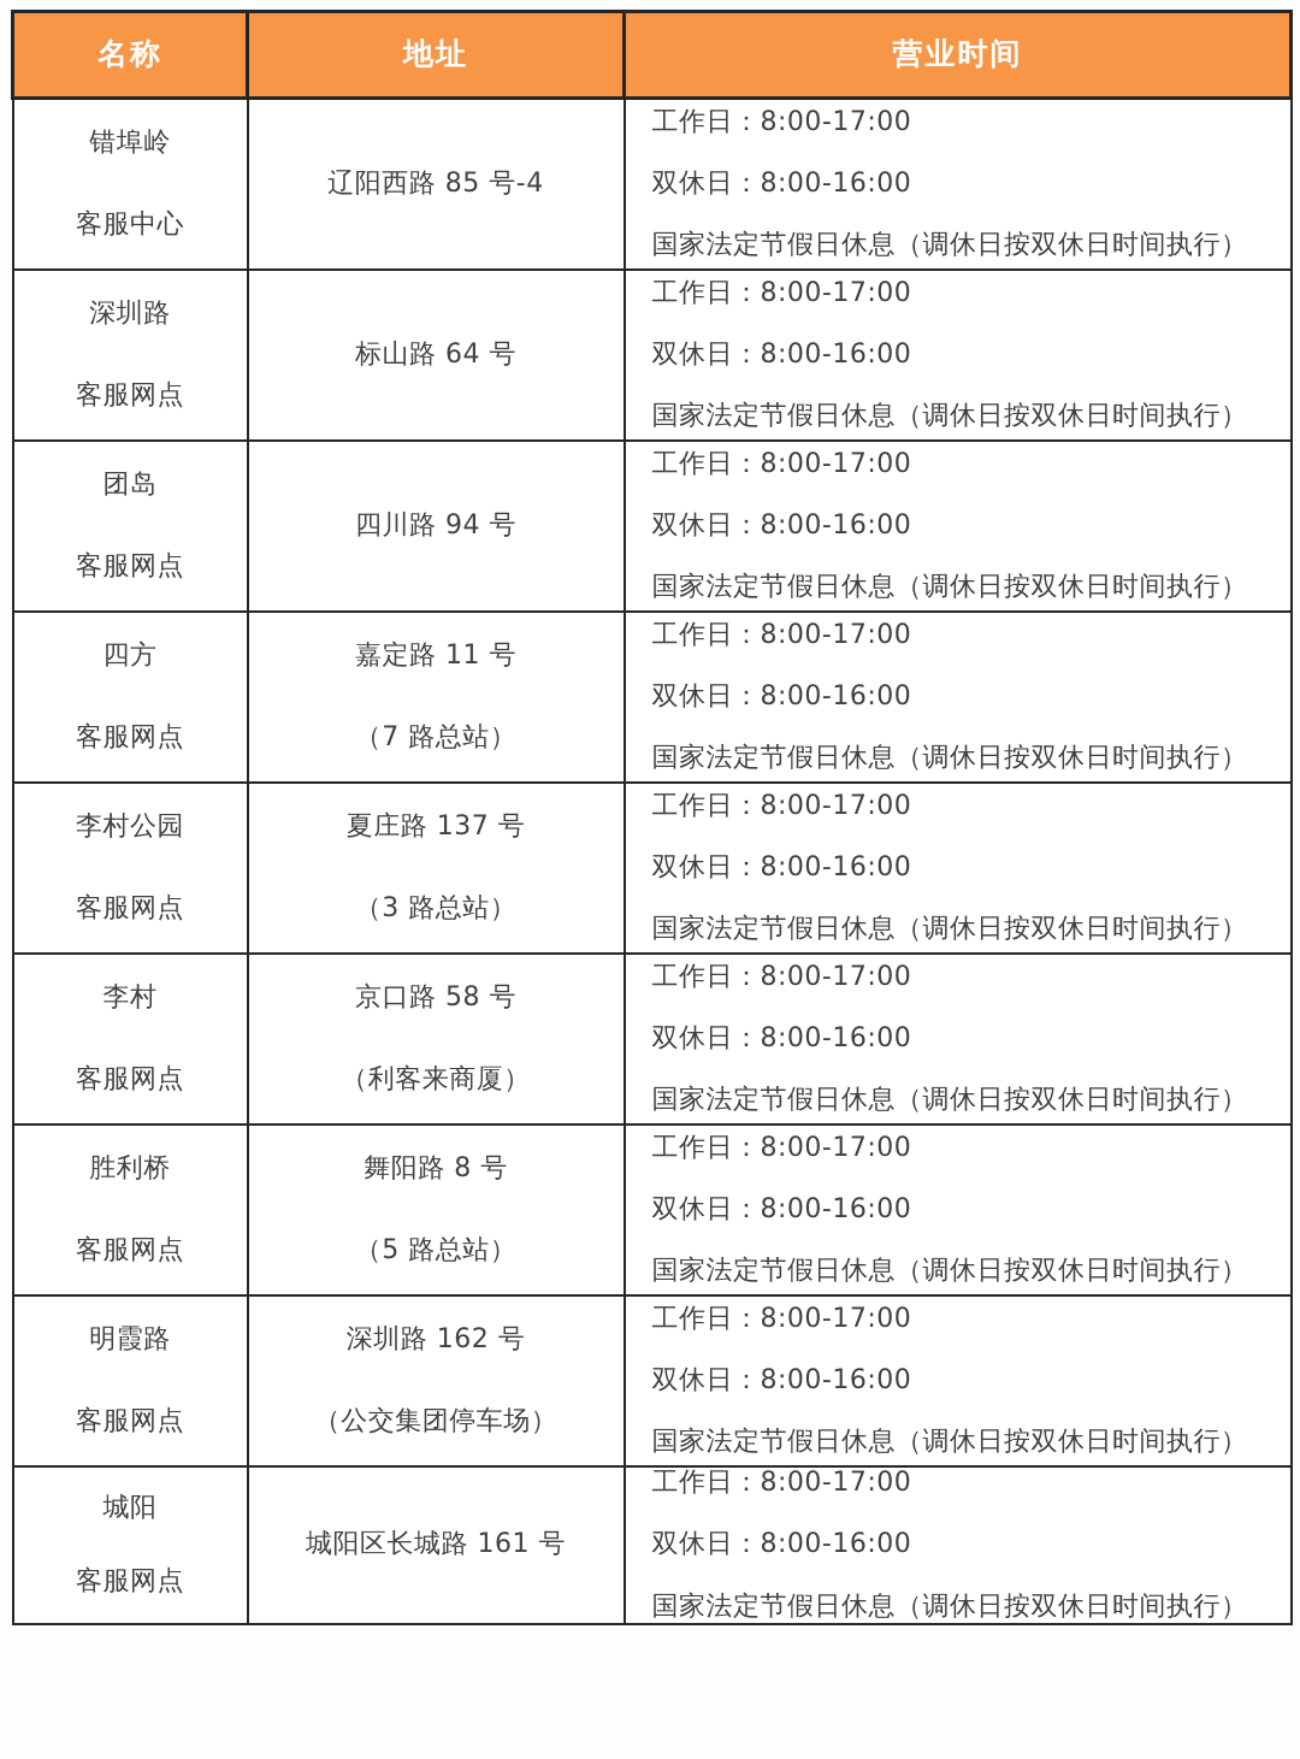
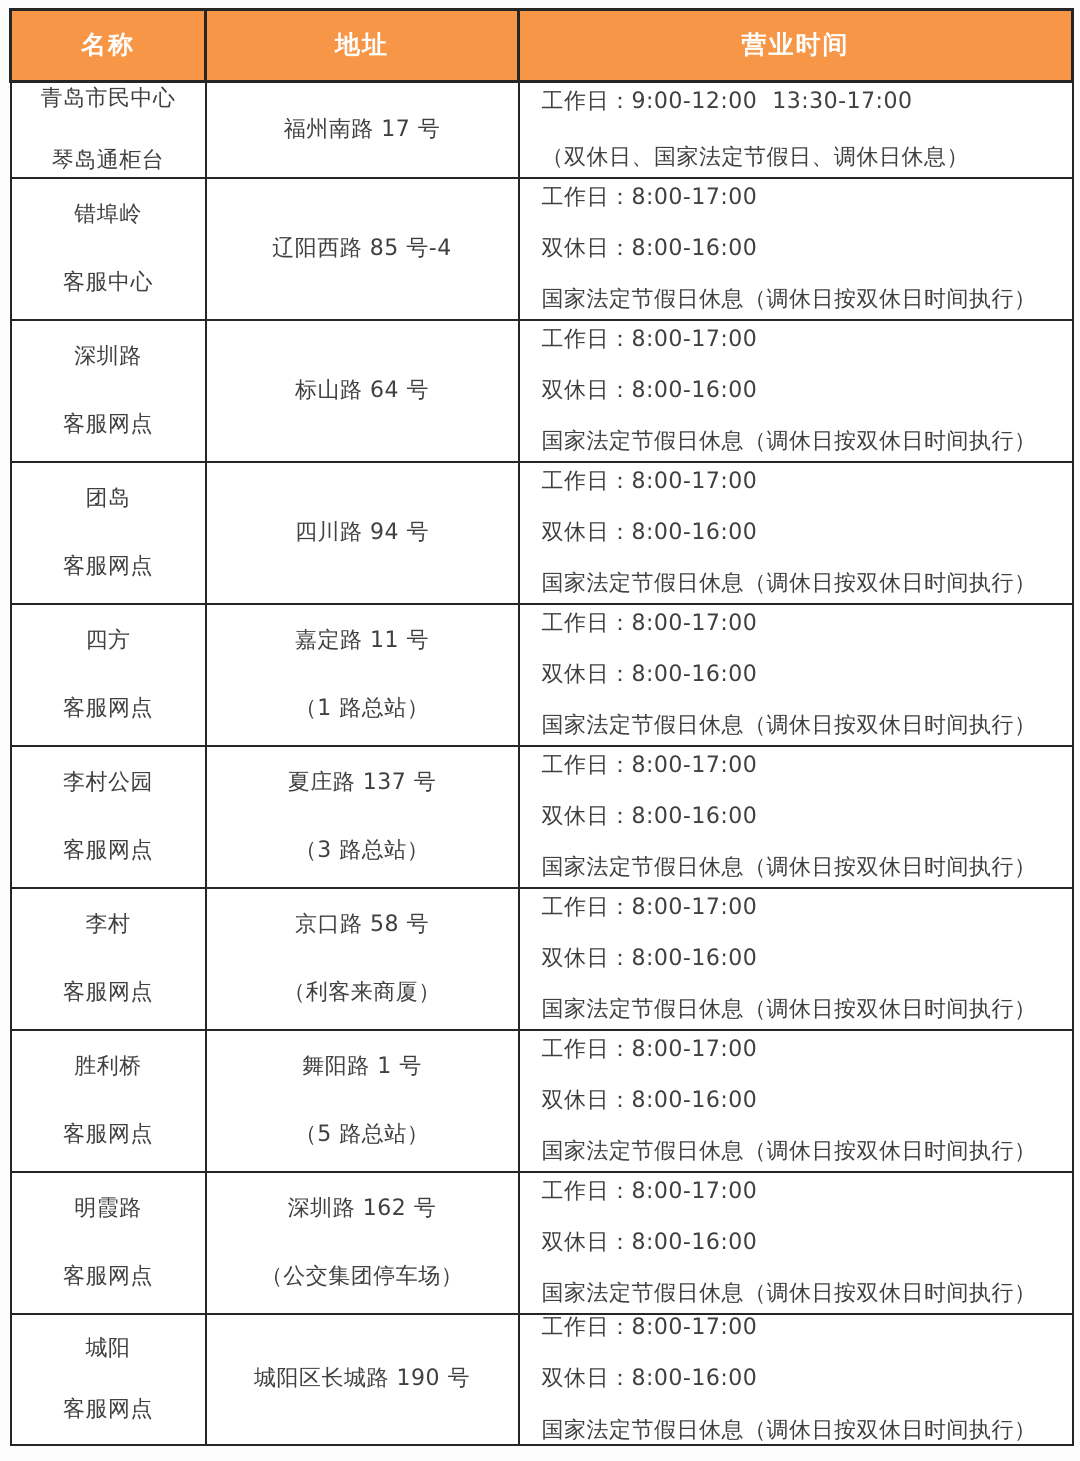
  名称	地址	营业时间
+ 青岛市民中心 琴岛通柜台	福州南路 17 号	工作日：9:00-12:00 13:30-17:00 （双休日、国家法定节假日、调休日休息）
  错埠岭 客服中心	辽阳西路 85 号-4	工作日：8:00-17:00 双休日：8:00-16:00 国家法定节假日休息（调休日按双休日时间执行）
  深圳路 客服网点	标山路 64 号	工作日：8:00-17:00 双休日：8:00-16:00 国家法定节假日休息（调休日按双休日时间执行）
  团岛 客服网点	四川路 94 号	工作日：8:00-17:00 双休日：8:00-16:00 国家法定节假日休息（调休日按双休日时间执行）
- 四方 客服网点	嘉定路 11 号 （7 路总站）	工作日：8:00-17:00 双休日：8:00-16:00 国家法定节假日休息（调休日按双休日时间执行）
+ 四方 客服网点	嘉定路 11 号 （1 路总站）	工作日：8:00-17:00 双休日：8:00-16:00 国家法定节假日休息（调休日按双休日时间执行）
  李村公园 客服网点	夏庄路 137 号 （3 路总站）	工作日：8:00-17:00 双休日：8:00-16:00 国家法定节假日休息（调休日按双休日时间执行）
  李村 客服网点	京口路 58 号 （利客来商厦）	工作日：8:00-17:00 双休日：8:00-16:00 国家法定节假日休息（调休日按双休日时间执行）
- 胜利桥 客服网点	舞阳路 8 号 （5 路总站）	工作日：8:00-17:00 双休日：8:00-16:00 国家法定节假日休息（调休日按双休日时间执行）
+ 胜利桥 客服网点	舞阳路 1 号 （5 路总站）	工作日：8:00-17:00 双休日：8:00-16:00 国家法定节假日休息（调休日按双休日时间执行）
  明霞路 客服网点	深圳路 162 号 （公交集团停车场）	工作日：8:00-17:00 双休日：8:00-16:00 国家法定节假日休息（调休日按双休日时间执行）
- 城阳 客服网点	城阳区长城路 161 号	工作日：8:00-17:00 双休日：8:00-16:00 国家法定节假日休息（调休日按双休日时间执行）
+ 城阳 客服网点	城阳区长城路 190 号	工作日：8:00-17:00 双休日：8:00-16:00 国家法定节假日休息（调休日按双休日时间执行）
